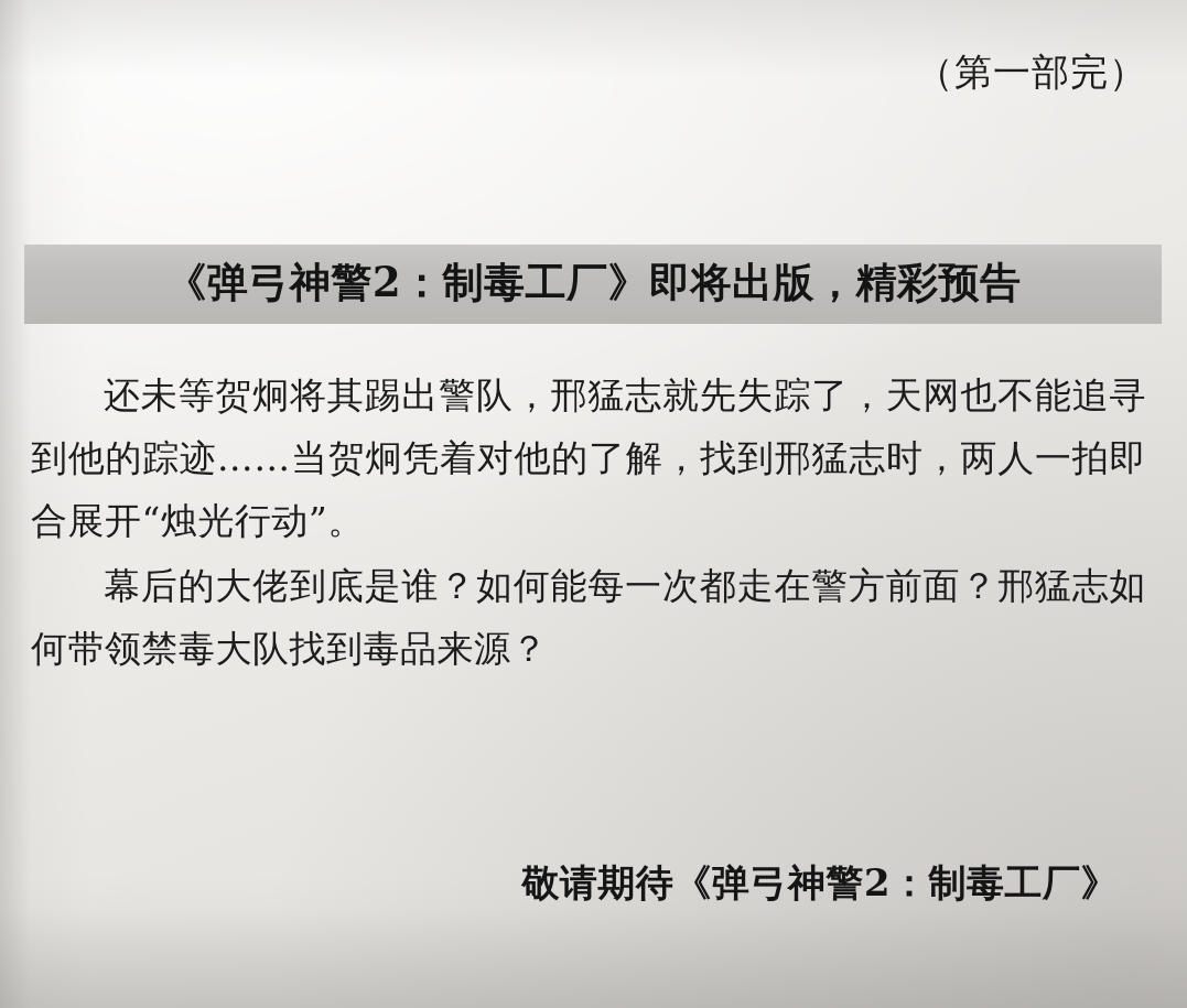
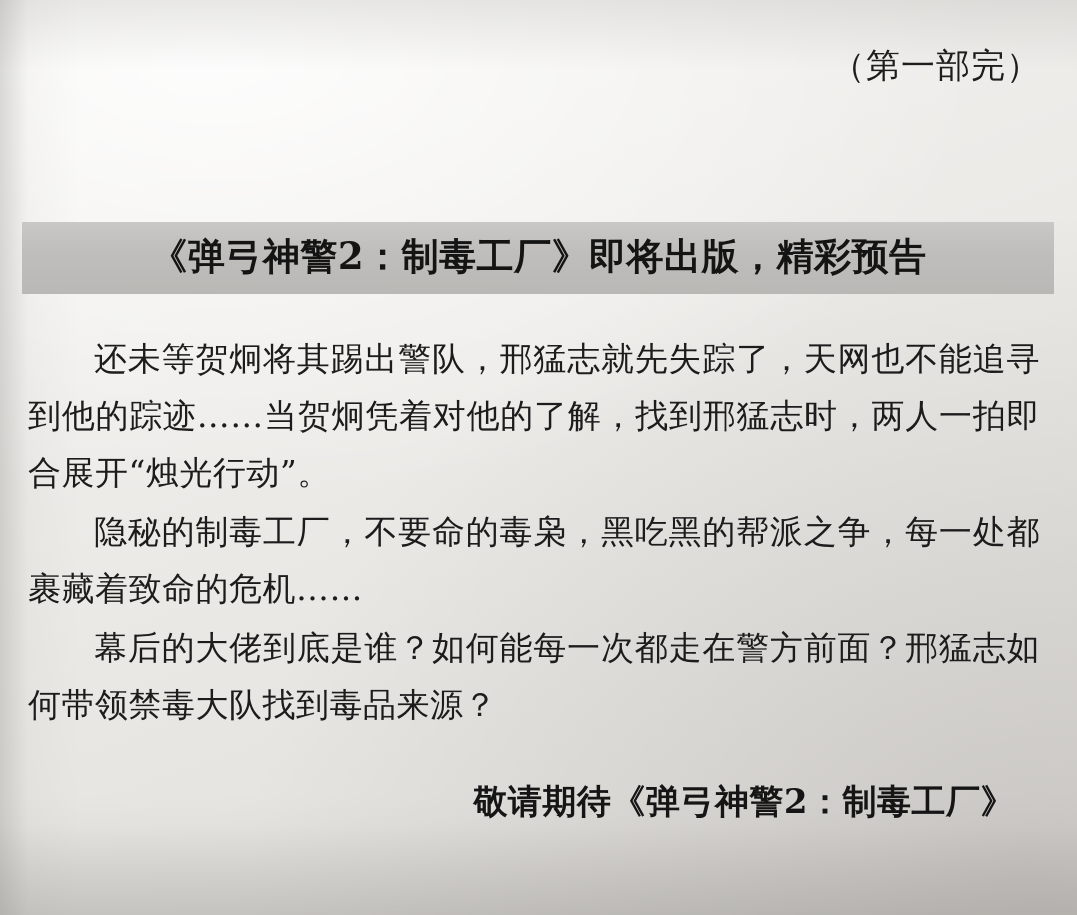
  （第一部完）
  《弹弓神警2：制毒工厂》即将出版，精彩预告
  还未等贺炯将其踢出警队，邢猛志就先失踪了，天网也不能追寻到他的踪迹……当贺炯凭着对他的了解，找到邢猛志时，两人一拍即合展开“烛光行动”。
+ 隐秘的制毒工厂，不要命的毒枭，黑吃黑的帮派之争，每一处都裹藏着致命的危机……
  幕后的大佬到底是谁？如何能每一次都走在警方前面？邢猛志如何带领禁毒大队找到毒品来源？
  敬请期待《弹弓神警2：制毒工厂》
